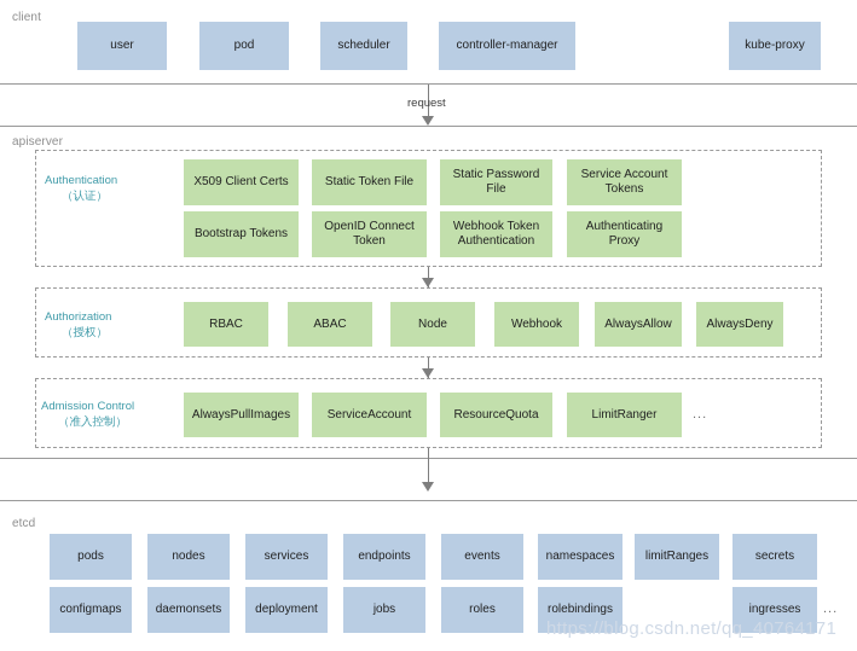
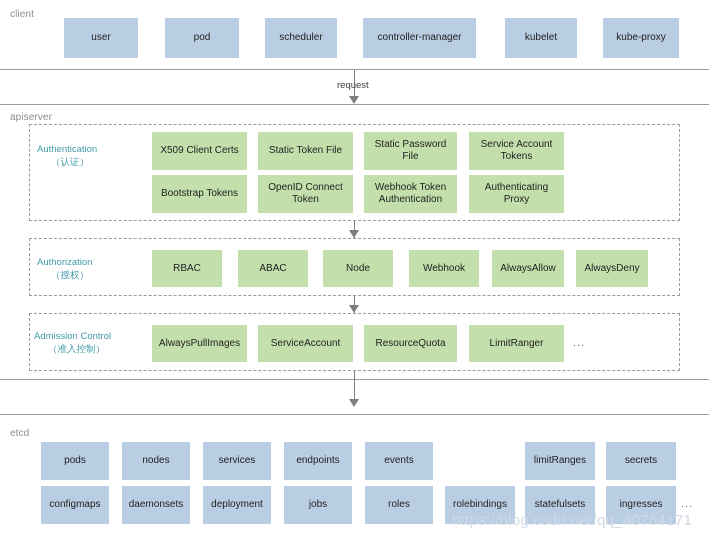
  client
  apiserver
  etcd
  user
  pod
  scheduler
  controller-manager
+ kubelet
  kube-proxy
  request
  Authentication
  （认证）
  X509 Client Certs
  Static Token File
  Static Password
  File
  Service Account
  Tokens
  Bootstrap Tokens
  OpenID Connect
  Token
  Webhook Token
  Authentication
  Authenticating
  Proxy
  Authorization
  （授权）
  RBAC
  ABAC
  Node
  Webhook
  AlwaysAllow
  AlwaysDeny
  Admission Control
  （准入控制）
  AlwaysPullImages
  ServiceAccount
  ResourceQuota
  LimitRanger
  ...
  pods
  nodes
  services
  endpoints
  events
- namespaces
  limitRanges
  secrets
  configmaps
  daemonsets
  deployment
  jobs
  roles
  rolebindings
+ statefulsets
  ingresses
  ...
  https://blog.csdn.net/qq_40764171
